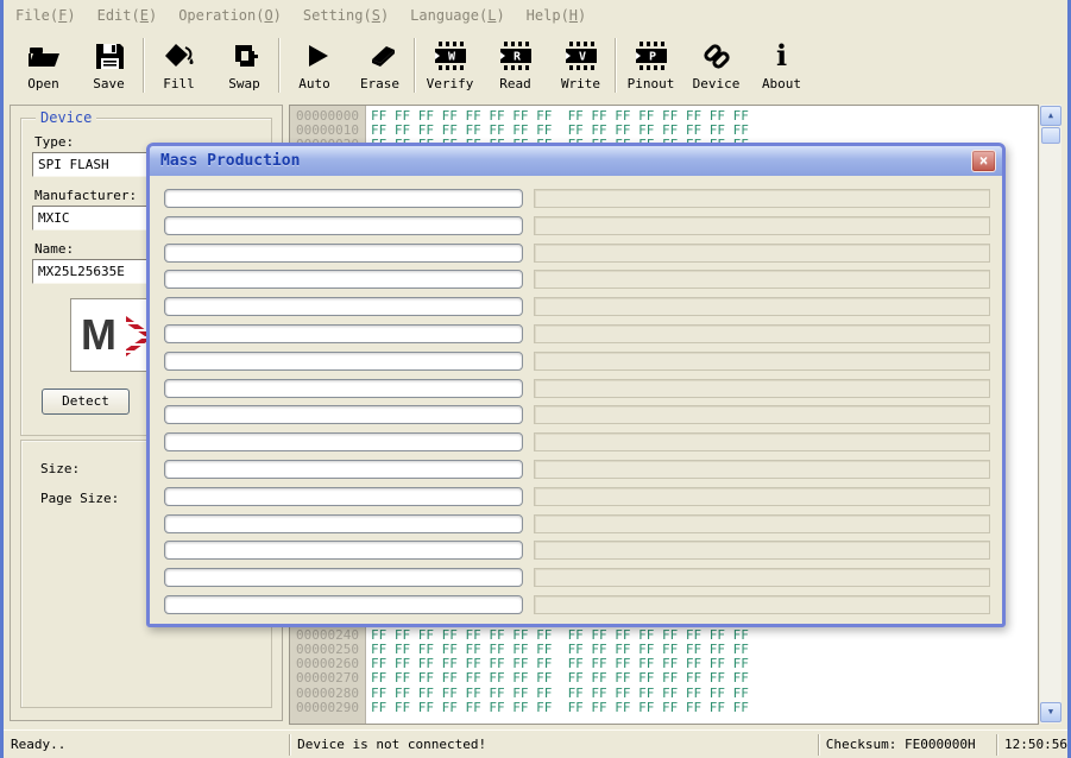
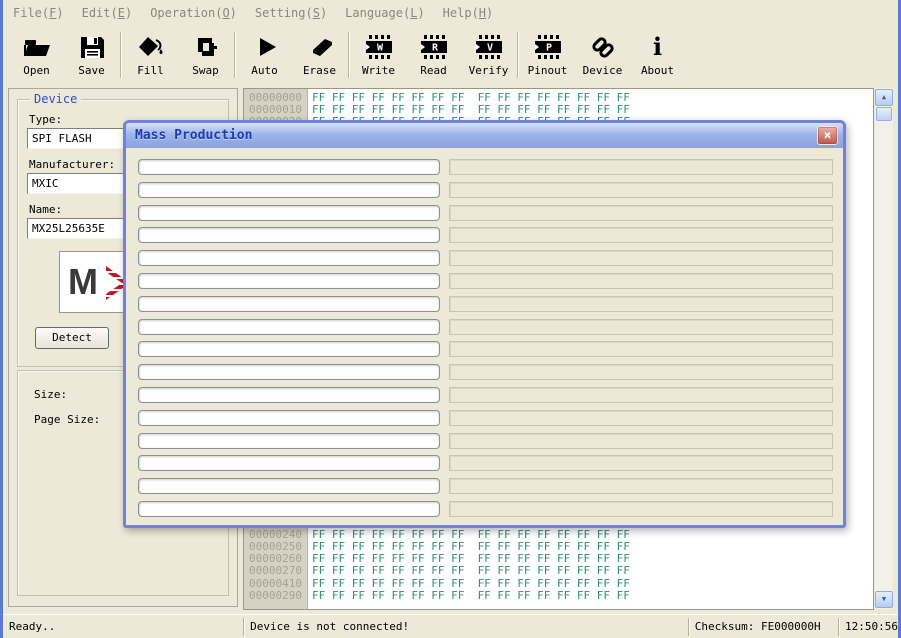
  File(F)
  Edit(E)
  Operation(O)
  Setting(S)
  Language(L)
  Help(H)
  Open
  Save
  Fill
  Swap
  Auto
  Erase
  W
- Verify
+ Write
  R
  Read
  V
- Write
+ Verify
  P
  Pinout
  Device
  i
  About
  Device
  Type:
  SPI FLASH
  Manufacturer:
  MXIC
  Name:
  MX25L25635E
  M
  Detect
  Size:
  Page Size:
  00000000 FF FF FF FF FF FF FF FF FF FF FF FF FF FF FF FF
  00000010 FF FF FF FF FF FF FF FF FF FF FF FF FF FF FF FF
  00000240 FF FF FF FF FF FF FF FF FF FF FF FF FF FF FF FF
  00000250 FF FF FF FF FF FF FF FF FF FF FF FF FF FF FF FF
  00000260 FF FF FF FF FF FF FF FF FF FF FF FF FF FF FF FF
  00000270 FF FF FF FF FF FF FF FF FF FF FF FF FF FF FF FF
- 00000280 FF FF FF FF FF FF FF FF FF FF FF FF FF FF FF FF
+ 00000410 FF FF FF FF FF FF FF FF FF FF FF FF FF FF FF FF
  00000290 FF FF FF FF FF FF FF FF FF FF FF FF FF FF FF FF
  ▲
  ▼
  Ready..
  Device is not connected!
  Checksum: FE000000H
  12:50:56
  Mass Production
  ×
